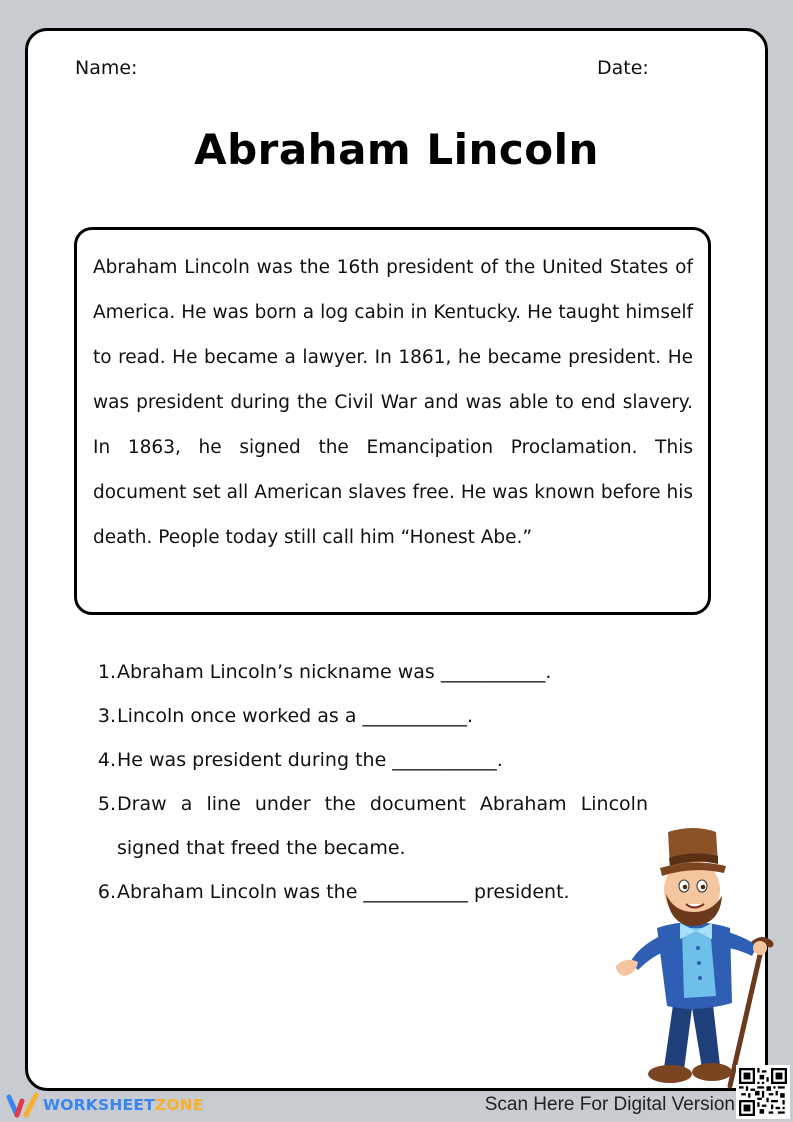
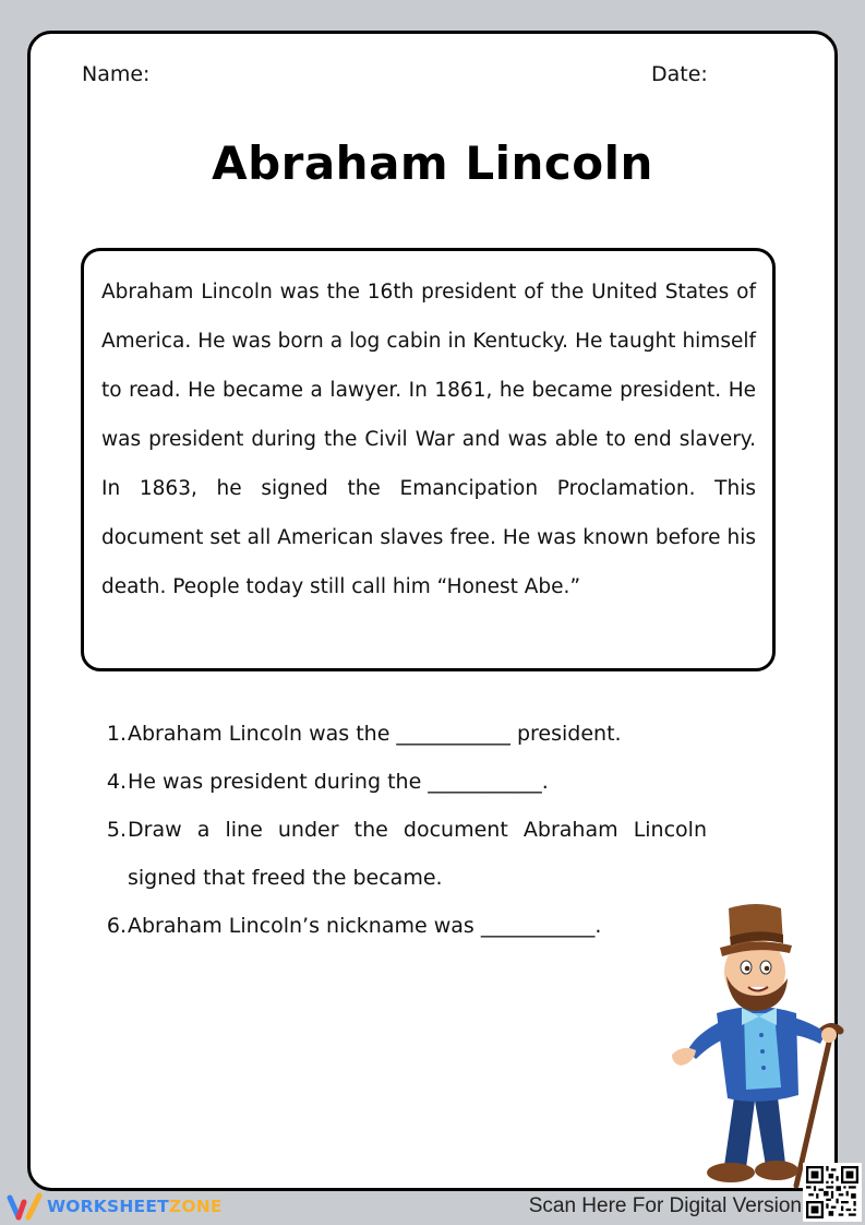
  Name:
  Date:
  Abraham Lincoln
  Abraham Lincoln was the 16th president of the United States of America. He was born a log cabin in Kentucky. He taught himself to read. He became a lawyer. In 1861, he became president. He was president during the Civil War and was able to end slavery. In 1863, he signed the Emancipation Proclamation. This document set all American slaves free. He was known before his death. People today still call him “Honest Abe.”
  1.
- Abraham Lincoln’s nickname was ___________.
+ Abraham Lincoln was the ___________ president.
- 3.
- Lincoln once worked as a ___________.
  4.
  He was president during the ___________.
  5.
  Draw a line under the document Abraham Lincoln signed that freed the became.
  6.
- Abraham Lincoln was the ___________ president.
+ Abraham Lincoln’s nickname was ___________.
  WORKSHEETZONE
  Scan Here For Digital Version
